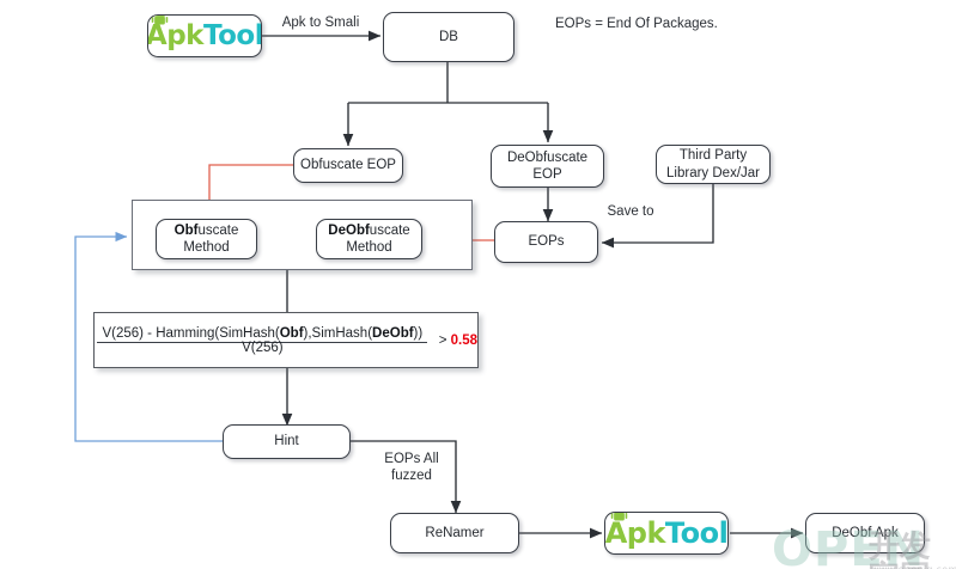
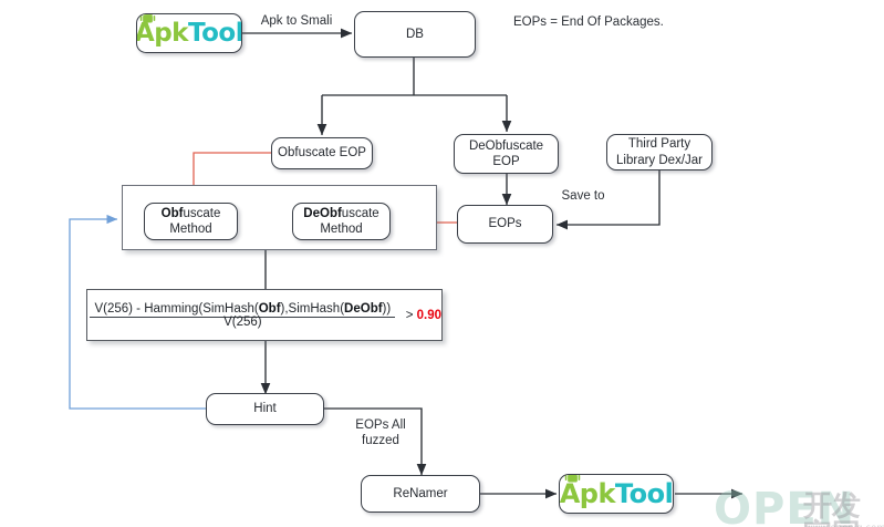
  Apk
  Tool
  DB
  EOPs = End Of Packages.
  Apk to Smali
  Obfuscate EOP
  DeObfuscate
  EOP
  Third Party
  Library Dex/Jar
  Obfuscate
  Method
  DeObfuscate
  Method
  EOPs
  Save to
  V(256) - Hamming(SimHash(Obf),SimHash(DeObf)) V(256)
- > 0.58
+ > 0.90
  Hint
  EOPs All
  fuzzed
  ReNamer
  Apk
  Tool
- DeObf Apk
  OPEN
